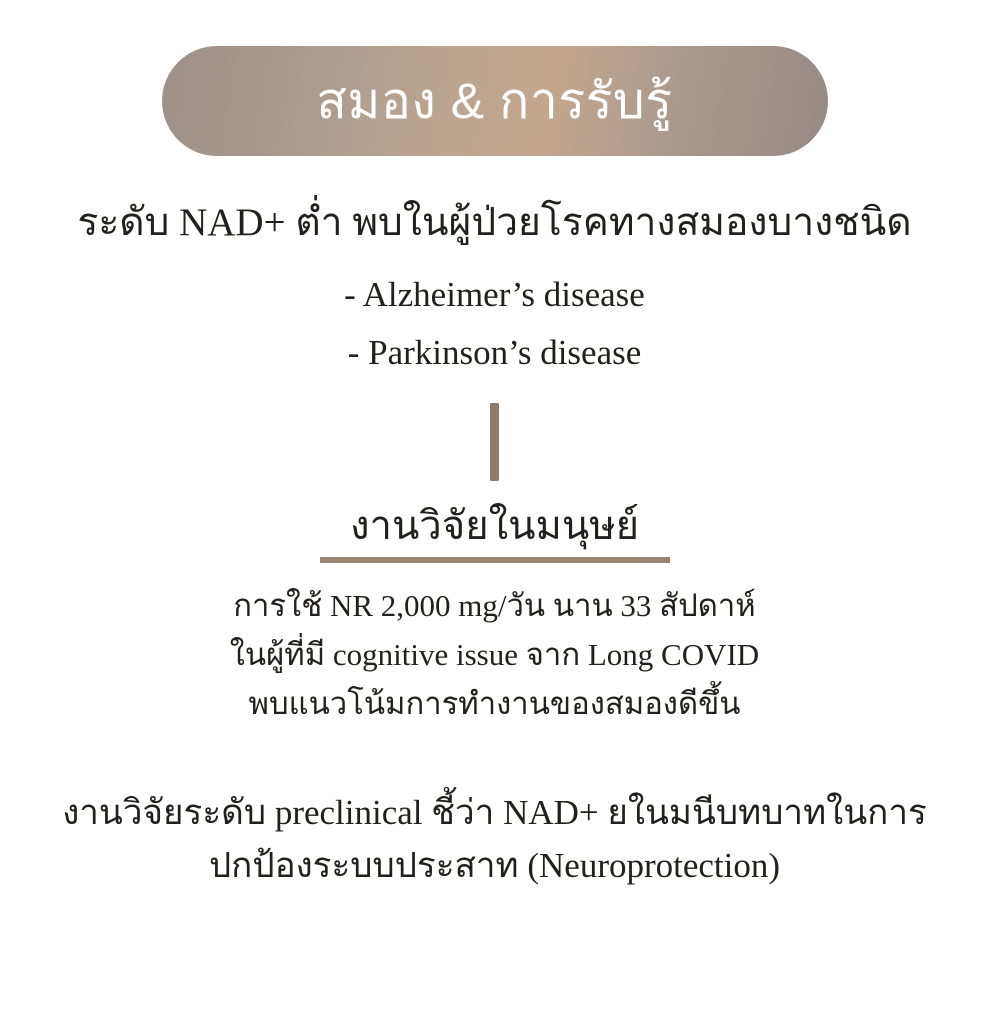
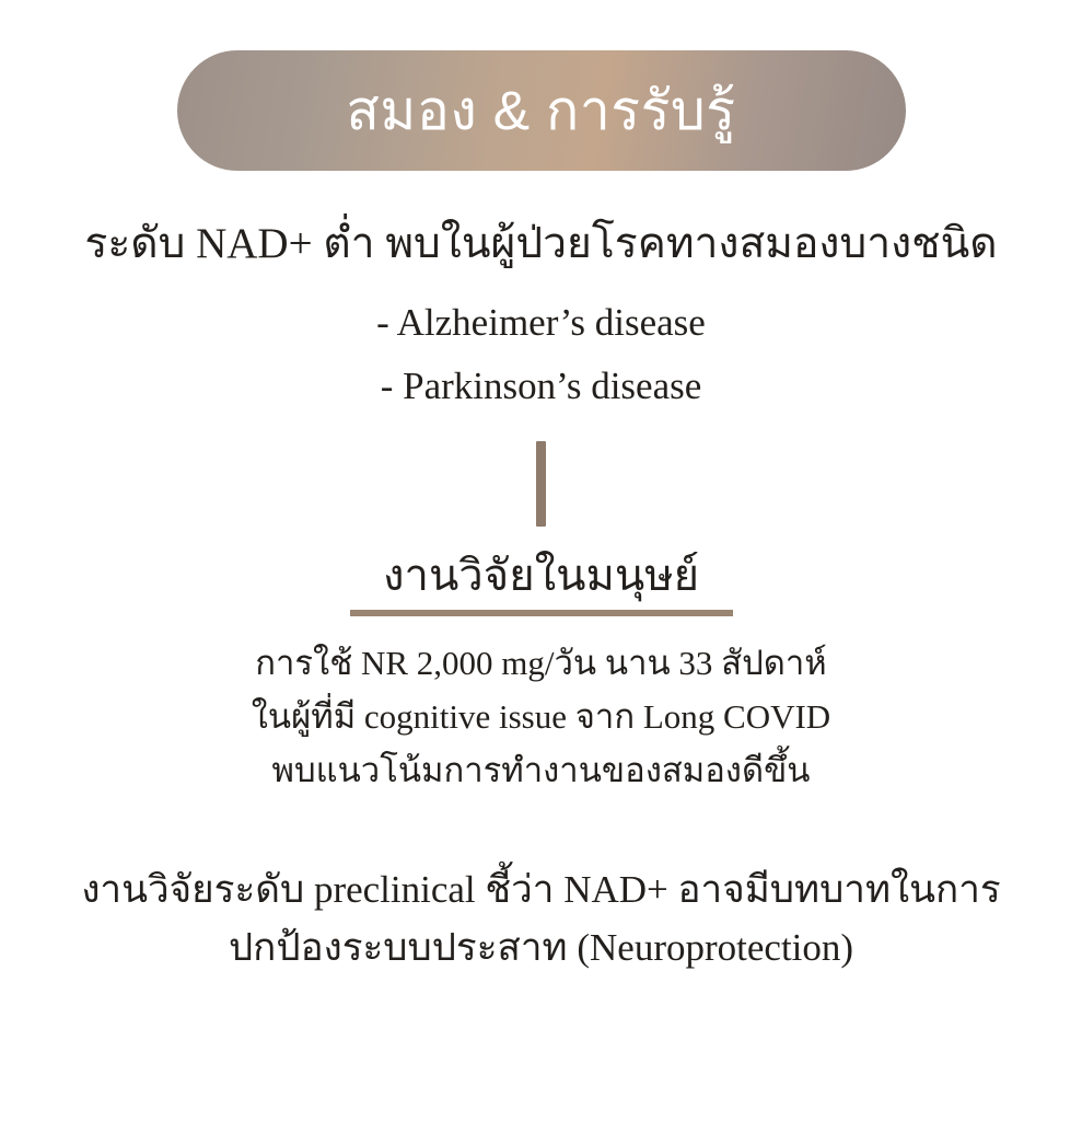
  สมอง & การรับรู้
  ระดับ NAD+ ต่ำ พบในผู้ป่วยโรคทางสมองบางชนิด
  - Alzheimer’s disease
  - Parkinson’s disease
  งานวิจัยในมนุษย์
  การใช้ NR 2,000 mg/วัน นาน 33 สัปดาห์
  ในผู้ที่มี cognitive issue จาก Long COVID
  พบแนวโน้มการทำงานของสมองดีขึ้น
- งานวิจัยระดับ preclinical ชี้ว่า NAD+ ยในมนีบทบาทในการ
+ งานวิจัยระดับ preclinical ชี้ว่า NAD+ อาจมีบทบาทในการ
  ปกป้องระบบประสาท (Neuroprotection)
